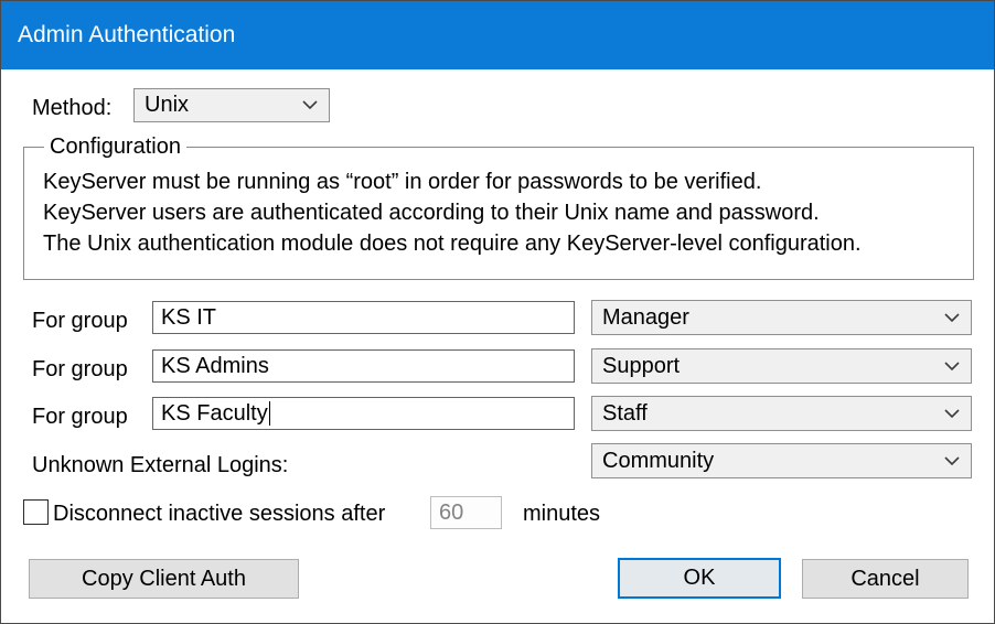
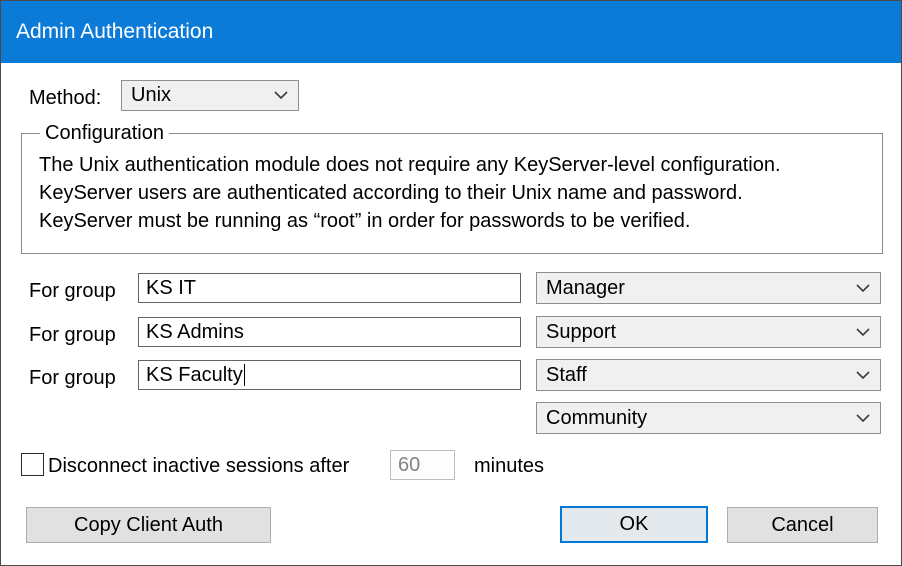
  Admin Authentication
  Method:
  Unix
  Configuration
- KeyServer must be running as “root” in order for passwords to be verified.
+ The Unix authentication module does not require any KeyServer-level configuration.
  KeyServer users are authenticated according to their Unix name and password.
- The Unix authentication module does not require any KeyServer-level configuration.
+ KeyServer must be running as “root” in order for passwords to be verified.
  For group
  KS IT
  Manager
  For group
  KS Admins
  Support
  For group
  KS Faculty
  Staff
- Unknown External Logins:
  Community
  Disconnect inactive sessions after
  60
  minutes
  Copy Client Auth
  OK
  Cancel
